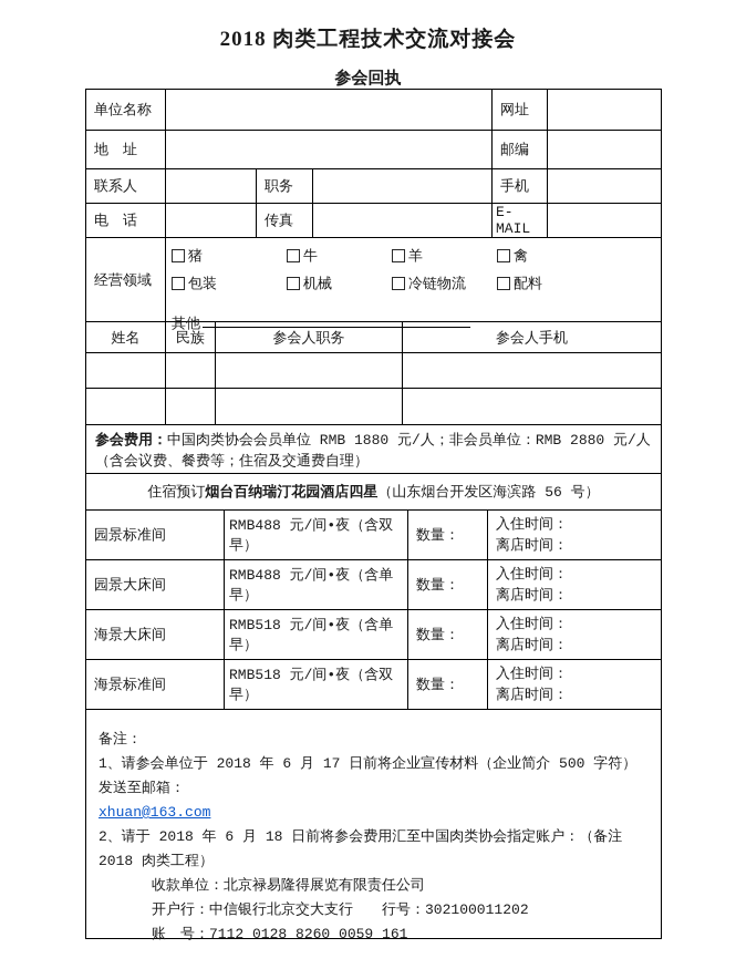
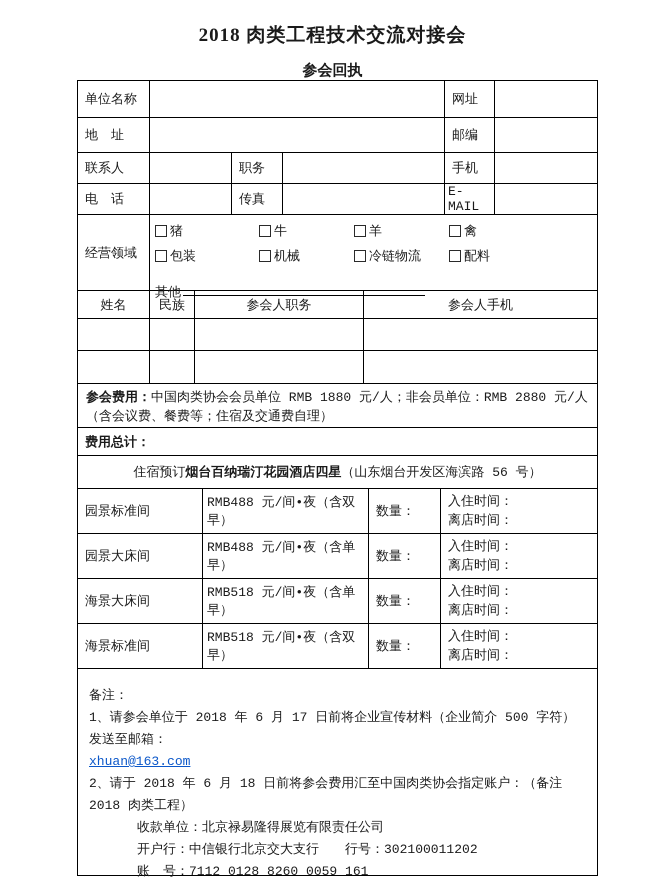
  2018 肉类工程技术交流对接会
  参会回执
  单位名称
  网址
  地 址
  邮编
  联系人
  职务
  手机
  电 话
  传真
  E-MAIL
  经营领域
  猪
  牛
  羊
  禽
  包装
  机械
  冷链物流
  配料
  其他
  姓名
  民族
  参会人职务
  参会人手机
  参会费用：中国肉类协会会员单位 RMB 1880 元/人；非会员单位：RMB 2880 元/人
  （含会议费、餐费等；住宿及交通费自理）
+ 费用总计：
  住宿预订
  烟台百纳瑞汀花园酒店四星
  （山东烟台开发区海滨路 56 号）
  园景标准间
  RMB488 元/间•夜（含双早）
  数量：
  入住时间：
  离店时间：
  园景大床间
  RMB488 元/间•夜（含单早）
  数量：
  入住时间：
  离店时间：
  海景大床间
  RMB518 元/间•夜（含单早）
  数量：
  入住时间：
  离店时间：
  海景标准间
  RMB518 元/间•夜（含双早）
  数量：
  入住时间：
  离店时间：
  备注：
  1、请参会单位于 2018 年 6 月 17 日前将企业宣传材料（企业简介 500 字符）发送至邮箱：
  xhuan@163.com
  2、请于 2018 年 6 月 18 日前将参会费用汇至中国肉类协会指定账户：（备注 2018 肉类工程）
  收款单位：北京禄易隆得展览有限责任公司
  开户行：中信银行北京交大支行 行号：302100011202
  账 号：7112 0128 8260 0059 161
